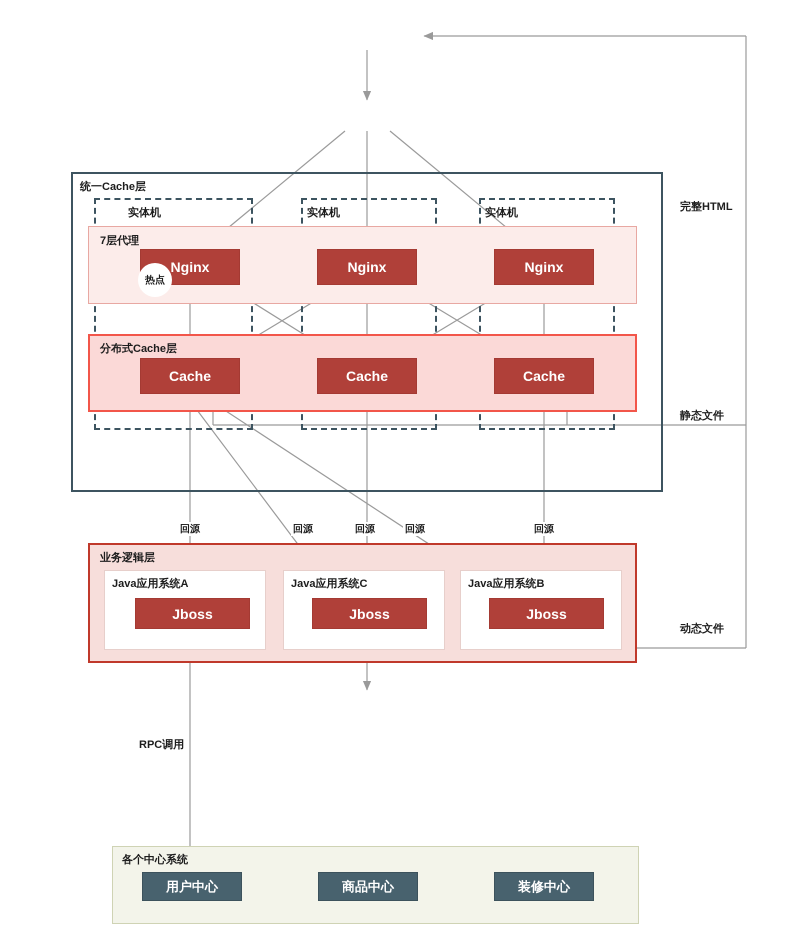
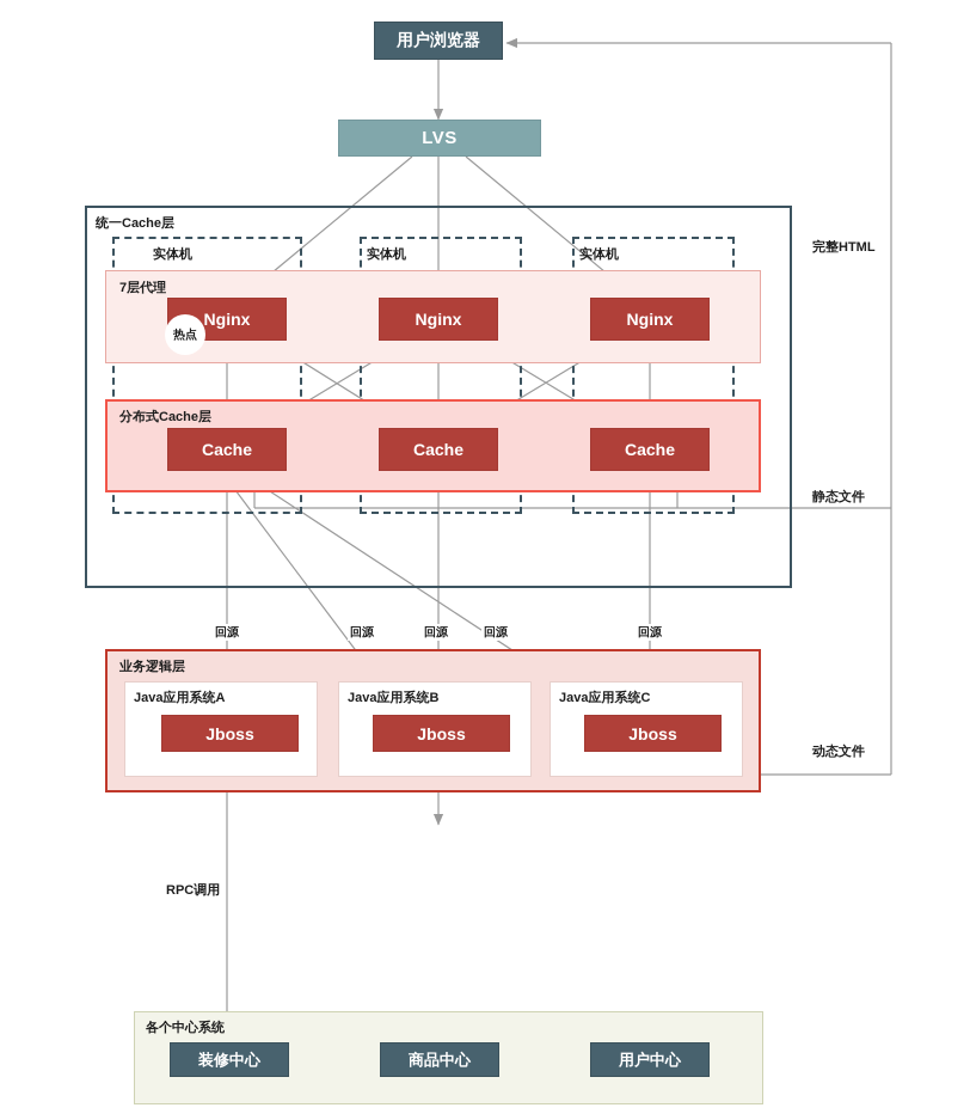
+ 用户浏览器
+ LVS
  统一Cache层
  实体机
  实体机
  实体机
  7层代理
  Nginx
  Nginx
  Nginx
  热点
  分布式Cache层
  Cache
  Cache
  Cache
  完整HTML
  静态文件
  动态文件
  回源
  回源
  回源
  回源
  回源
  业务逻辑层
  Java应用系统A
  Jboss
- Java应用系统C
+ Java应用系统B
  Jboss
- Java应用系统B
+ Java应用系统C
  Jboss
  RPC调用
  各个中心系统
- 用户中心
+ 装修中心
  商品中心
- 装修中心
+ 用户中心
